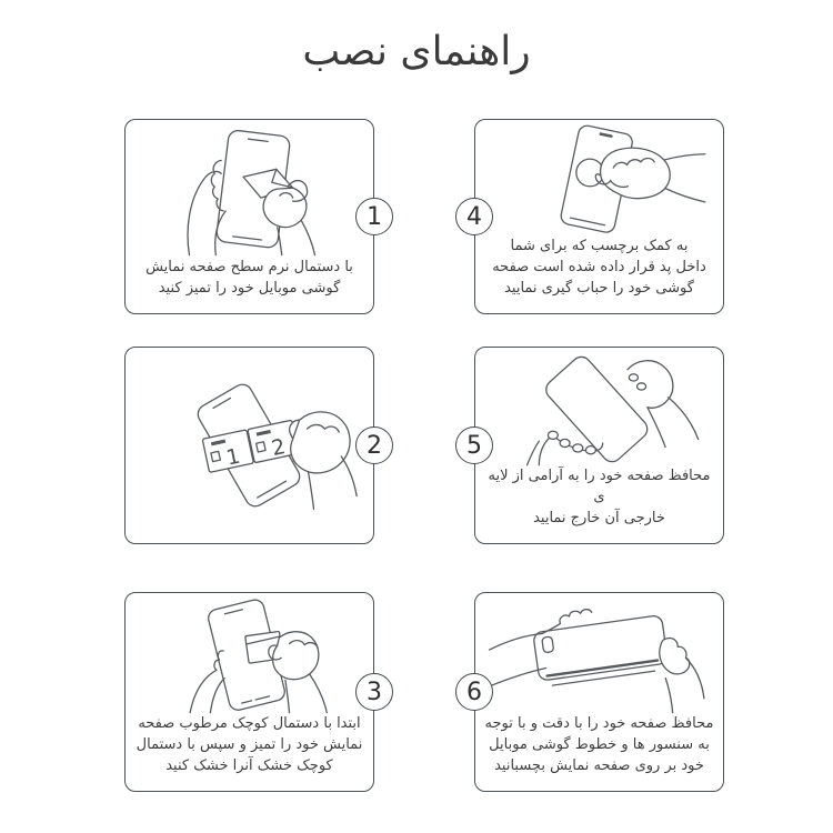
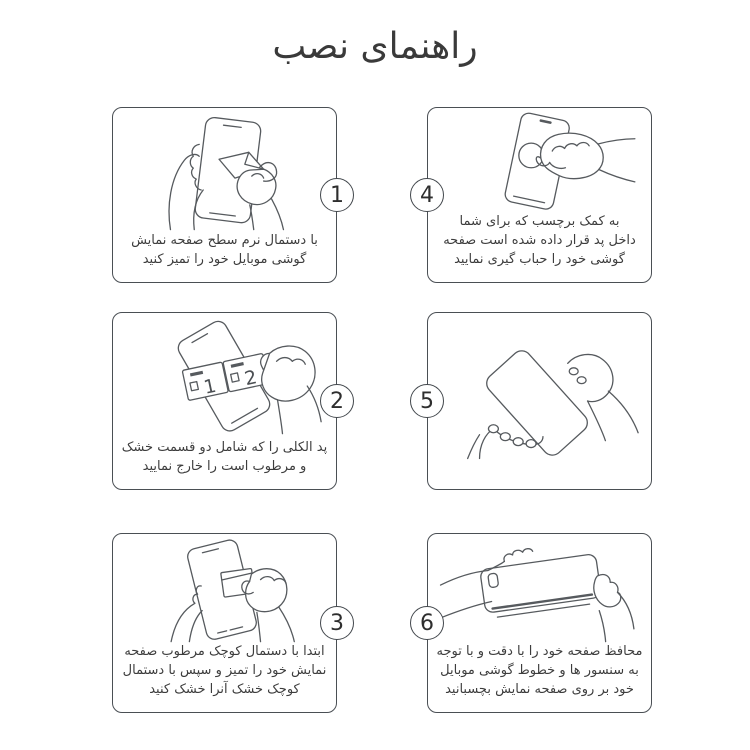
  راهنمای نصب
  با دستمال نرم سطح صفحه نمایش
  گوشی موبایل خود را تمیز کنید
  1
  به کمک برچسب که برای شما
  داخل پد قرار داده شده است صفحه
  گوشی خود را حباب گیری نمایید
  4
+ پد الکلی را که شامل دو قسمت خشک
+ و مرطوب است را خارج نمایید
  2
- محافظ صفحه خود را به آرامی از لایه ی
- خارجی آن خارج نمایید
  5
  ابتدا با دستمال کوچک مرطوب صفحه
  نمایش خود را تمیز و سپس با دستمال
  کوچک خشک آنرا خشک کنید
  3
  محافظ صفحه خود را با دقت و با توجه
  به سنسور ها و خطوط گوشی موبایل
  خود بر روی صفحه نمایش بچسبانید
  6
